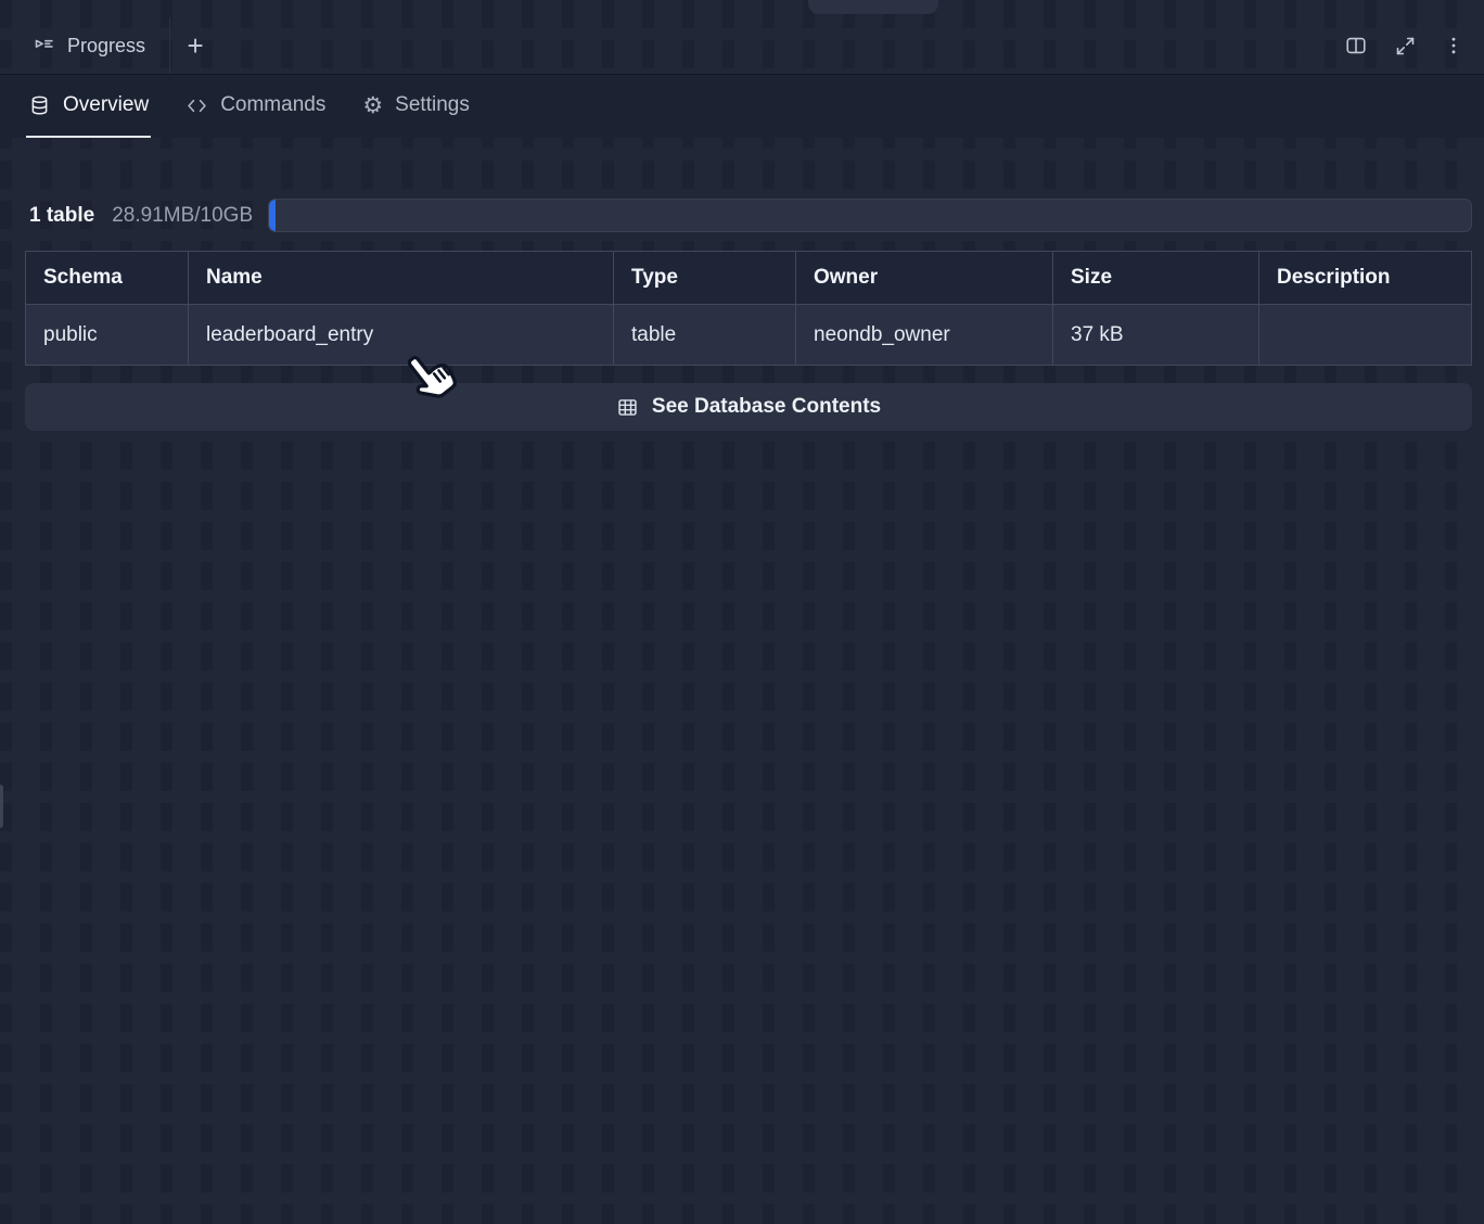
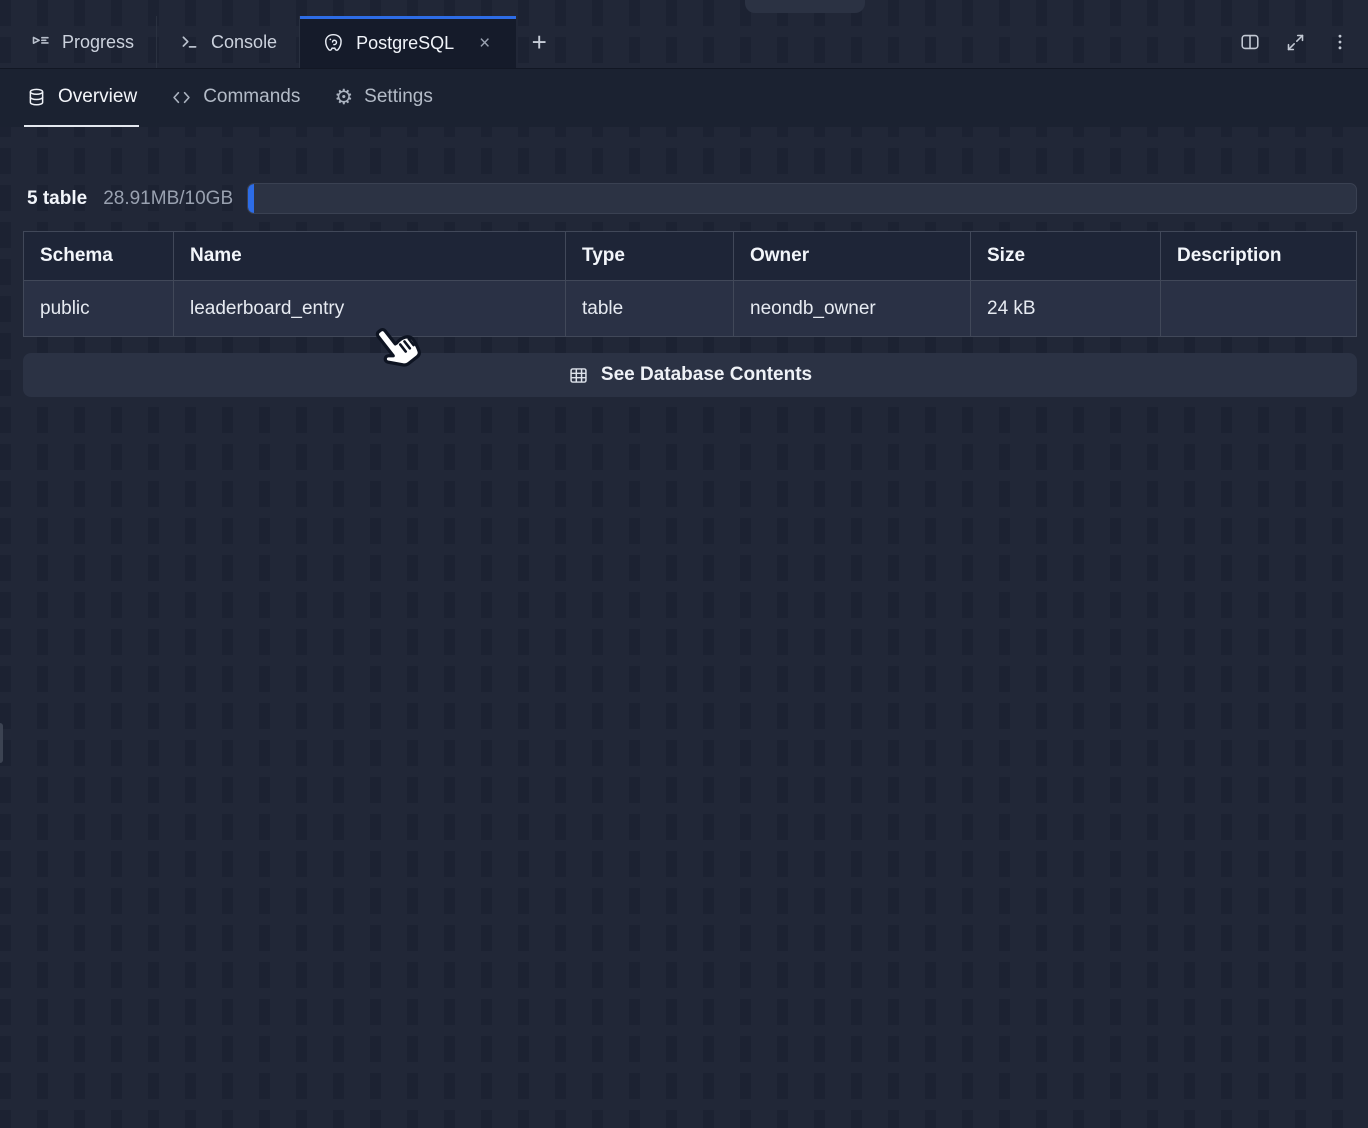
  Progress
+ Console
+ PostgreSQL
+ ×
  +
  Overview
  Commands
  ⚙
  Settings
- 1 table
+ 5 table
  28.91MB/10GB
  Schema	Name	Type	Owner	Size	Description
- public	leaderboard_entry	table	neondb_owner	37 kB
+ public	leaderboard_entry	table	neondb_owner	24 kB
  See Database Contents
